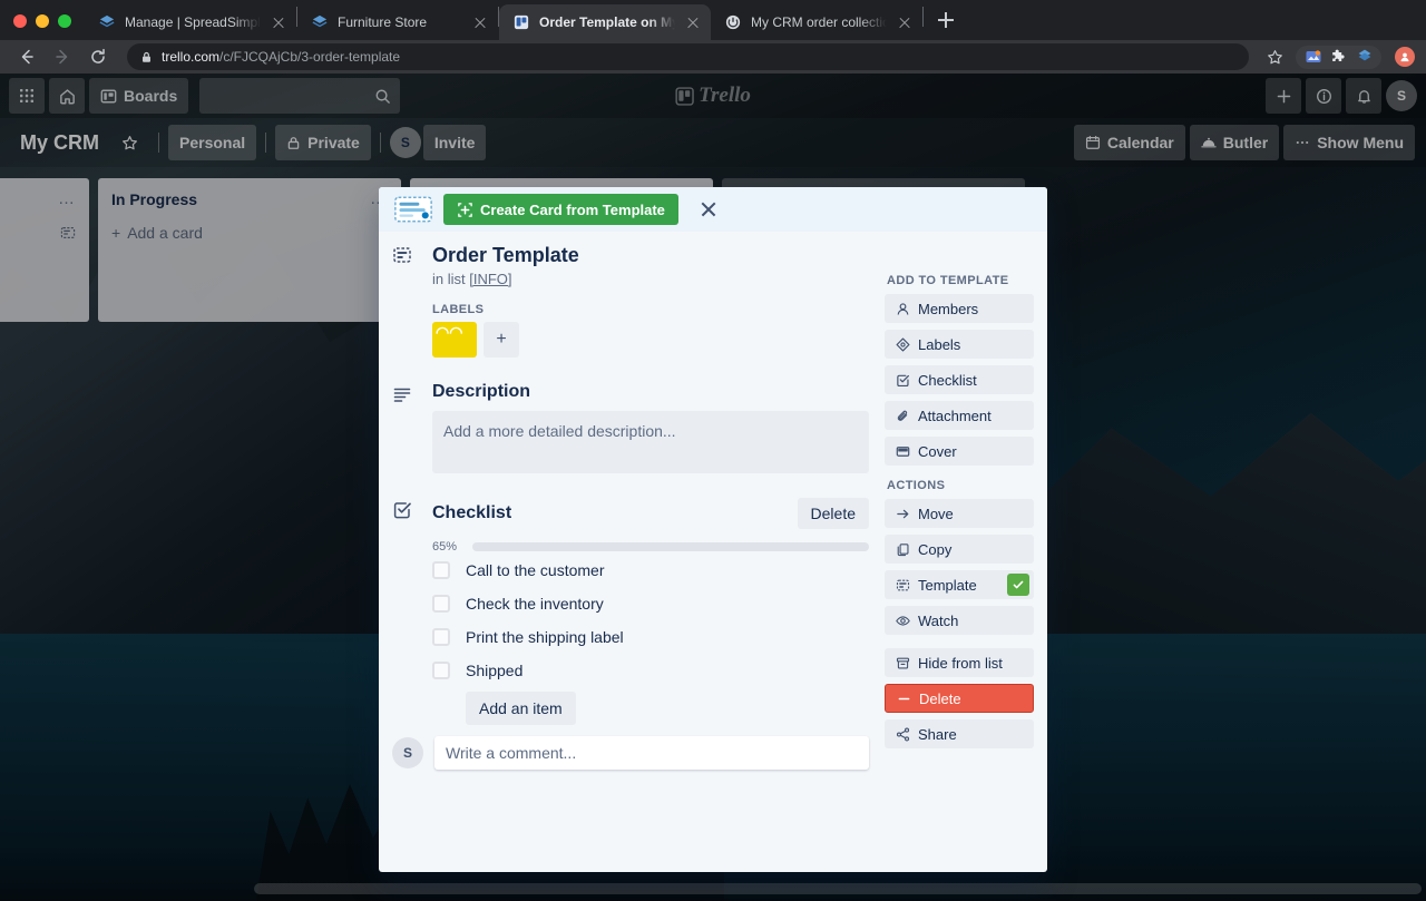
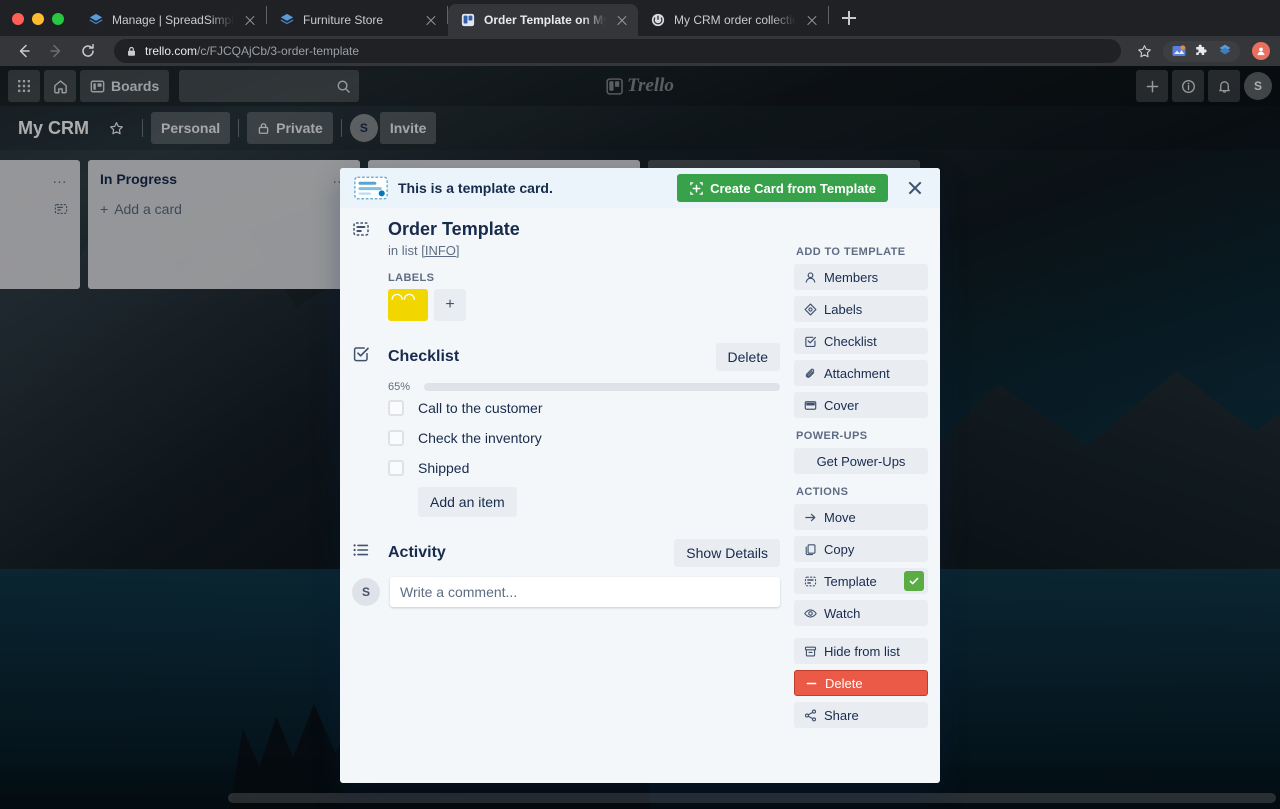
  Manage | SpreadSimpl
  Furniture Store
  Order Template on M
  My CRM order collectio
  trello.com/c/FJCQAjCb/3-order-template
  Boards
  Trello
  S
  My CRM
  Personal
  Private
  S
  Invite
- Calendar
- Butler
- Show Menu
  …
  In Progress
  +
  Add a card
+ This is a template card.
  Create Card from Template
  Order Template
  in list [INFO]
  LABELS
  ◠◠
  +
- Description
- Add a more detailed description...
  Checklist
  Delete
  65%
  Call to the customer
  Check the inventory
- Print the shipping label
  Shipped
  Add an item
+ Activity
+ Show Details
  S
  Write a comment...
  ADD TO TEMPLATE
  Members
  Labels
  Checklist
  Attachment
  Cover
+ POWER-UPS
+ Get Power-Ups
  ACTIONS
  Move
  Copy
  Template
  Watch
  Hide from list
  Delete
  Share
